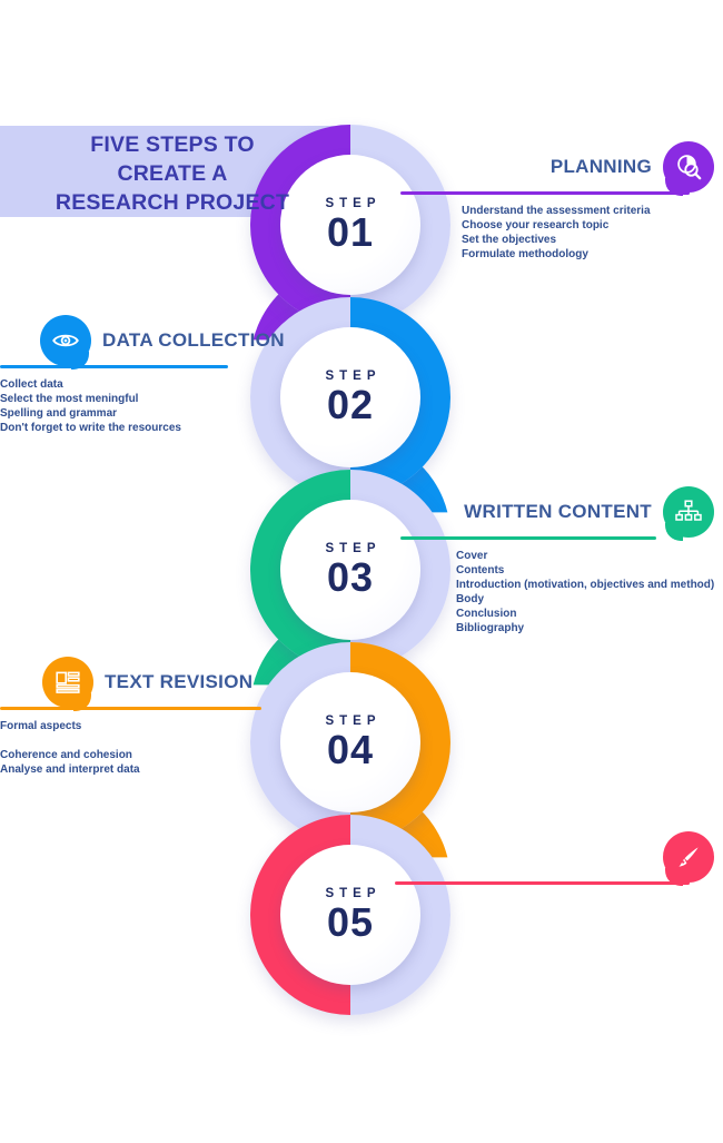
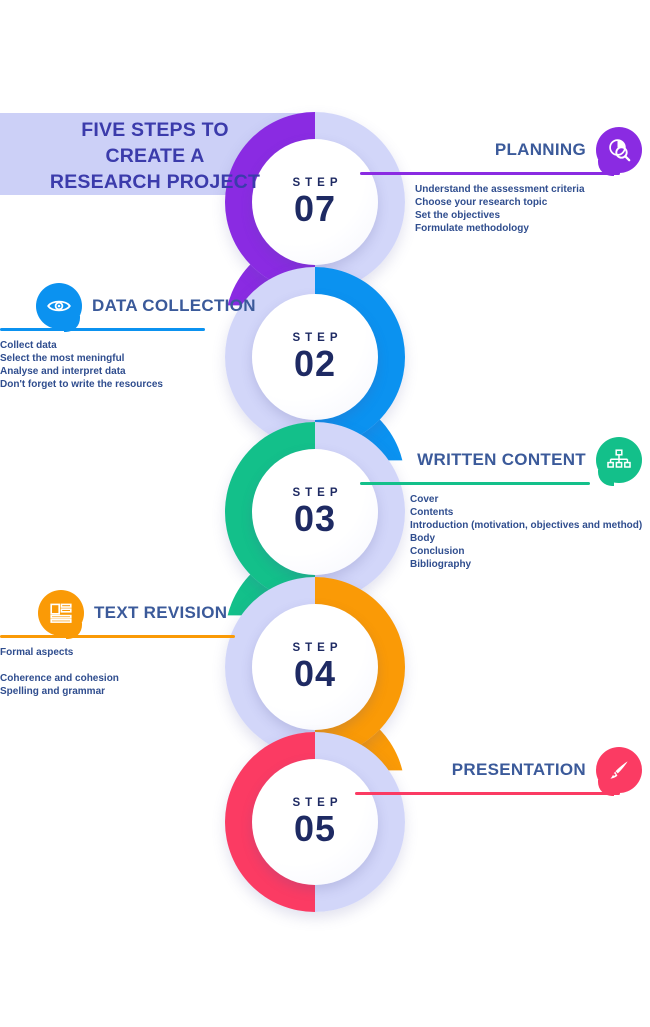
  FIVE STEPS TO
  CREATE A
  RESEARCH PROJECT
  STEP
- 01
+ 07
  STEP
  02
  STEP
  03
  STEP
  04
  STEP
  05
  PLANNING
  Understand the assessment criteria
  Choose your research topic
  Set the objectives
  Formulate methodology
  DATA COLLECTION
  Collect data
  Select the most meningful
- Spelling and grammar
+ Analyse and interpret data
  Don't forget to write the resources
  WRITTEN CONTENT
  Cover
  Contents
  Introduction (motivation, objectives and method)
  Body
  Conclusion
  Bibliography
  TEXT REVISION
  Formal aspects
  Coherence and cohesion
- Analyse and interpret data
+ Spelling and grammar
+ PRESENTATION
